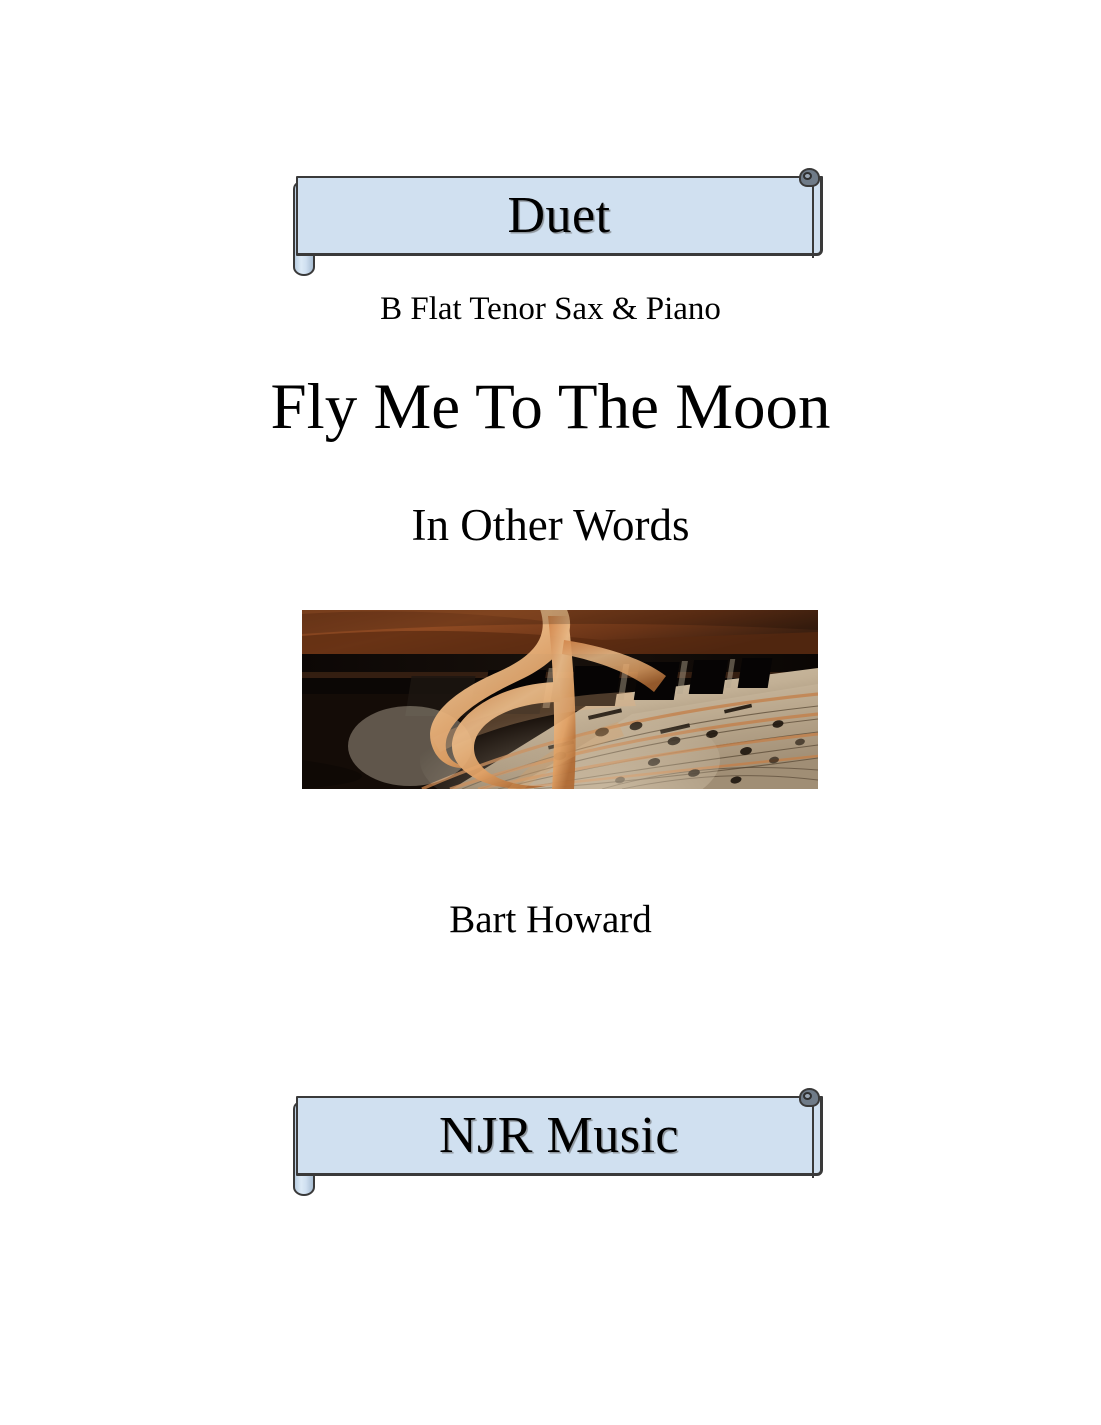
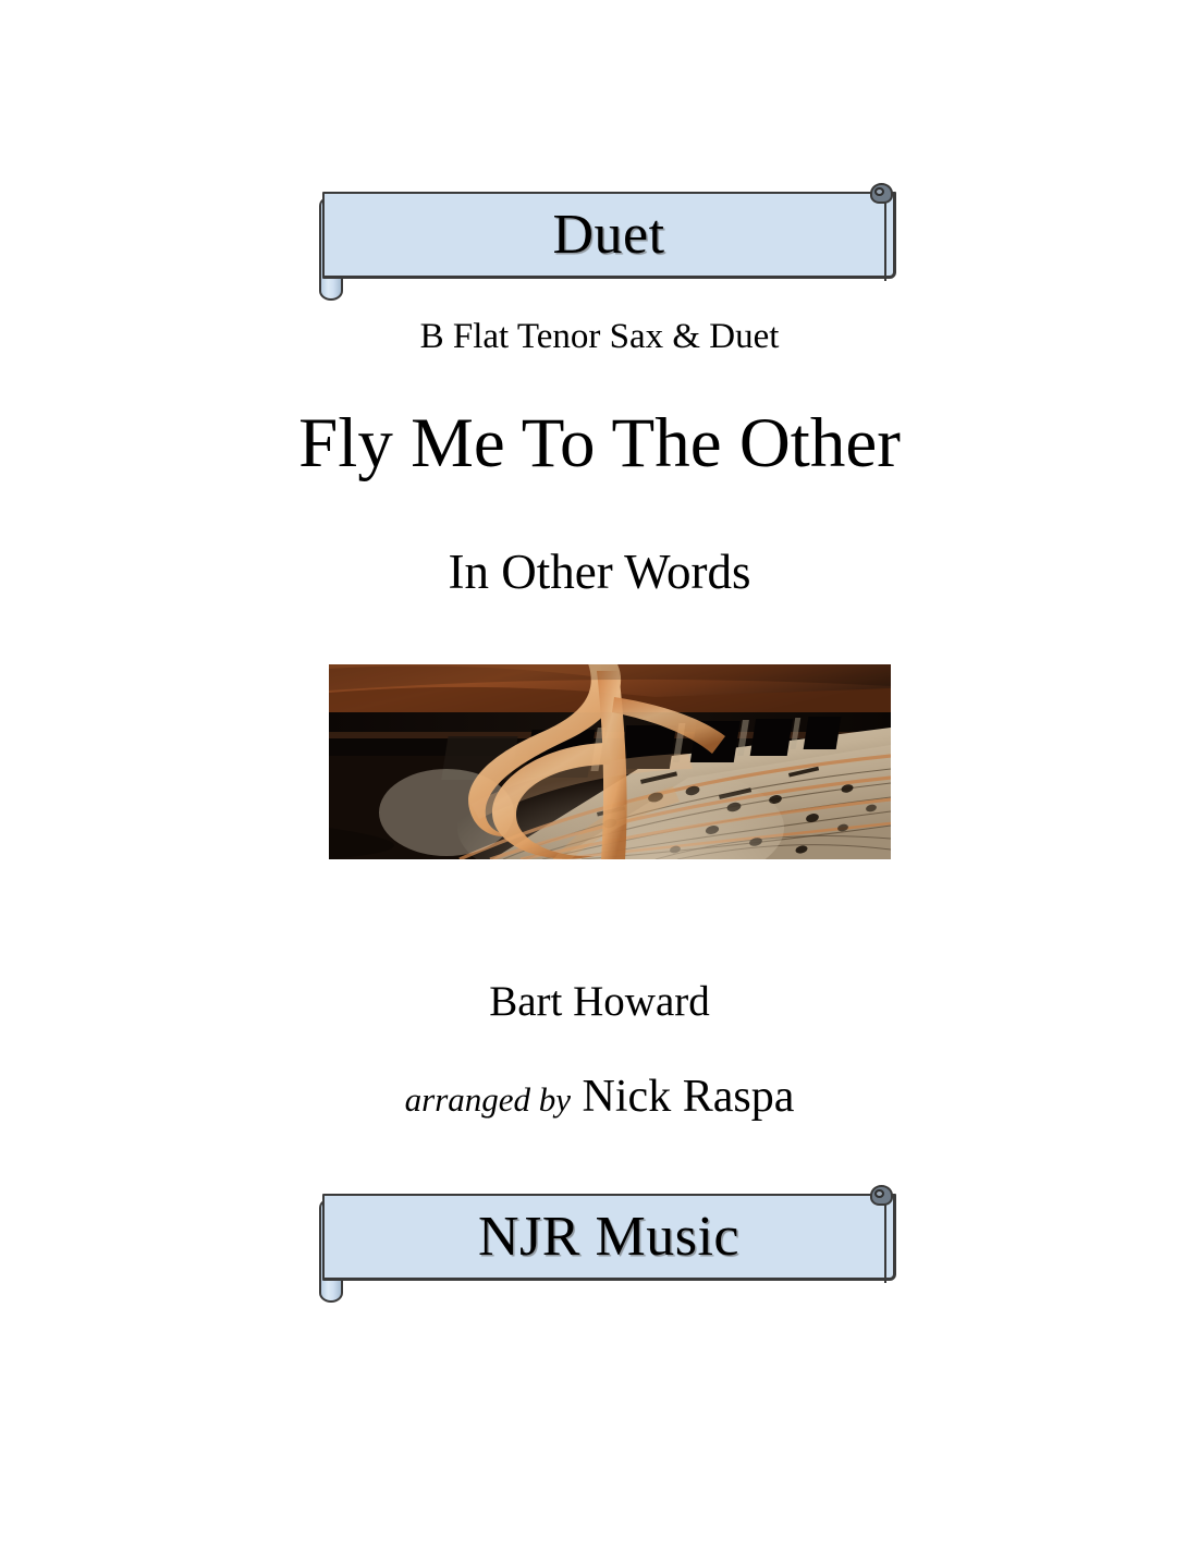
  Duet
- B Flat Tenor Sax & Piano
+ B Flat Tenor Sax & Duet
- Fly Me To The Moon
+ Fly Me To The Other
  In Other Words
  Bart Howard
+ arranged by Nick Raspa
  NJR Music
